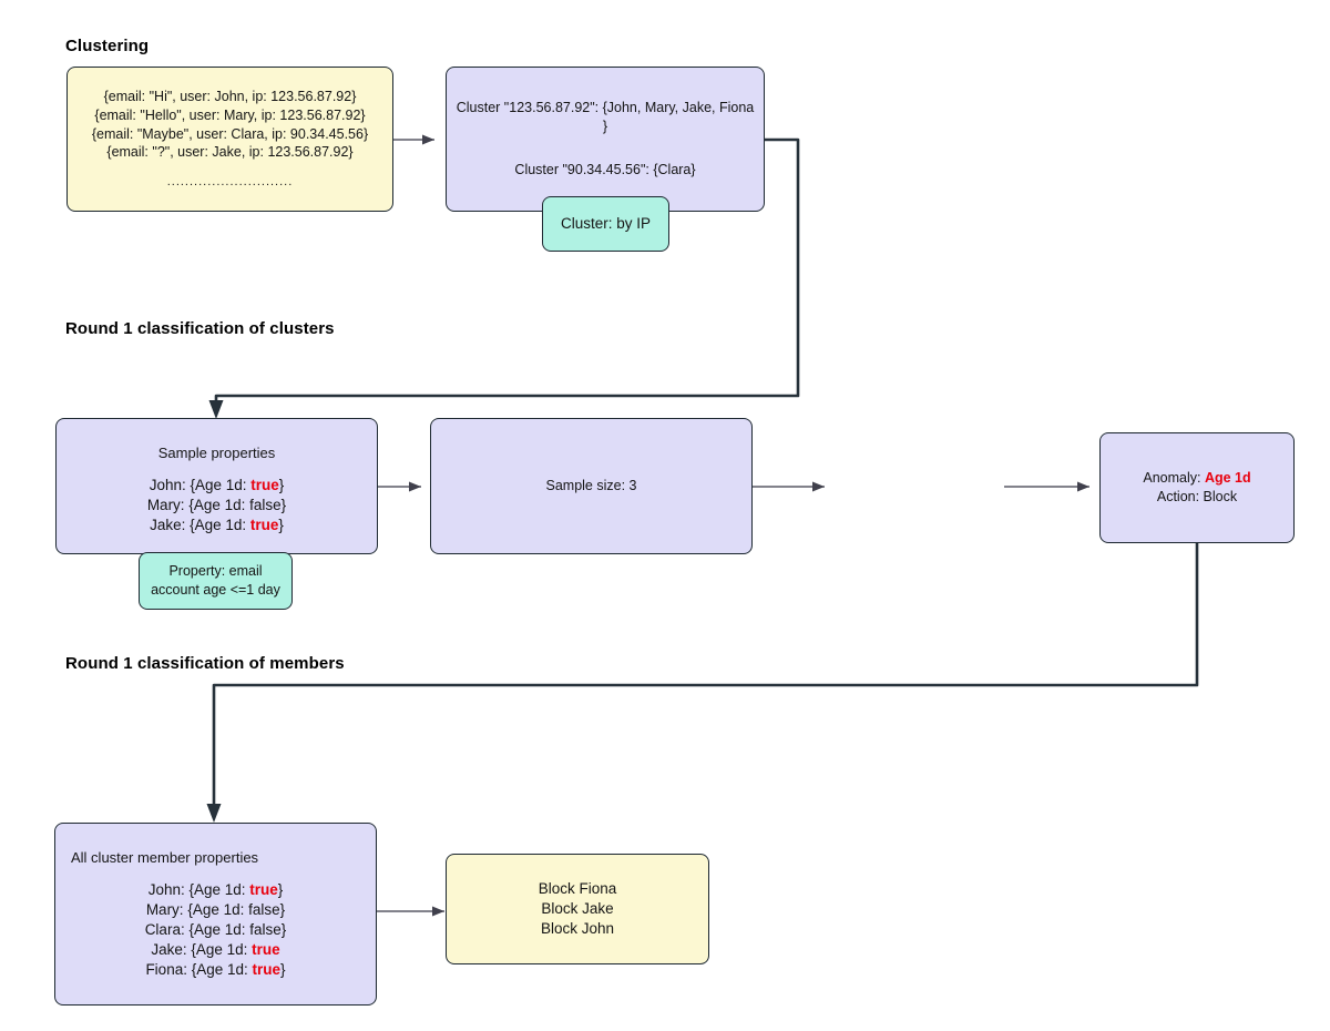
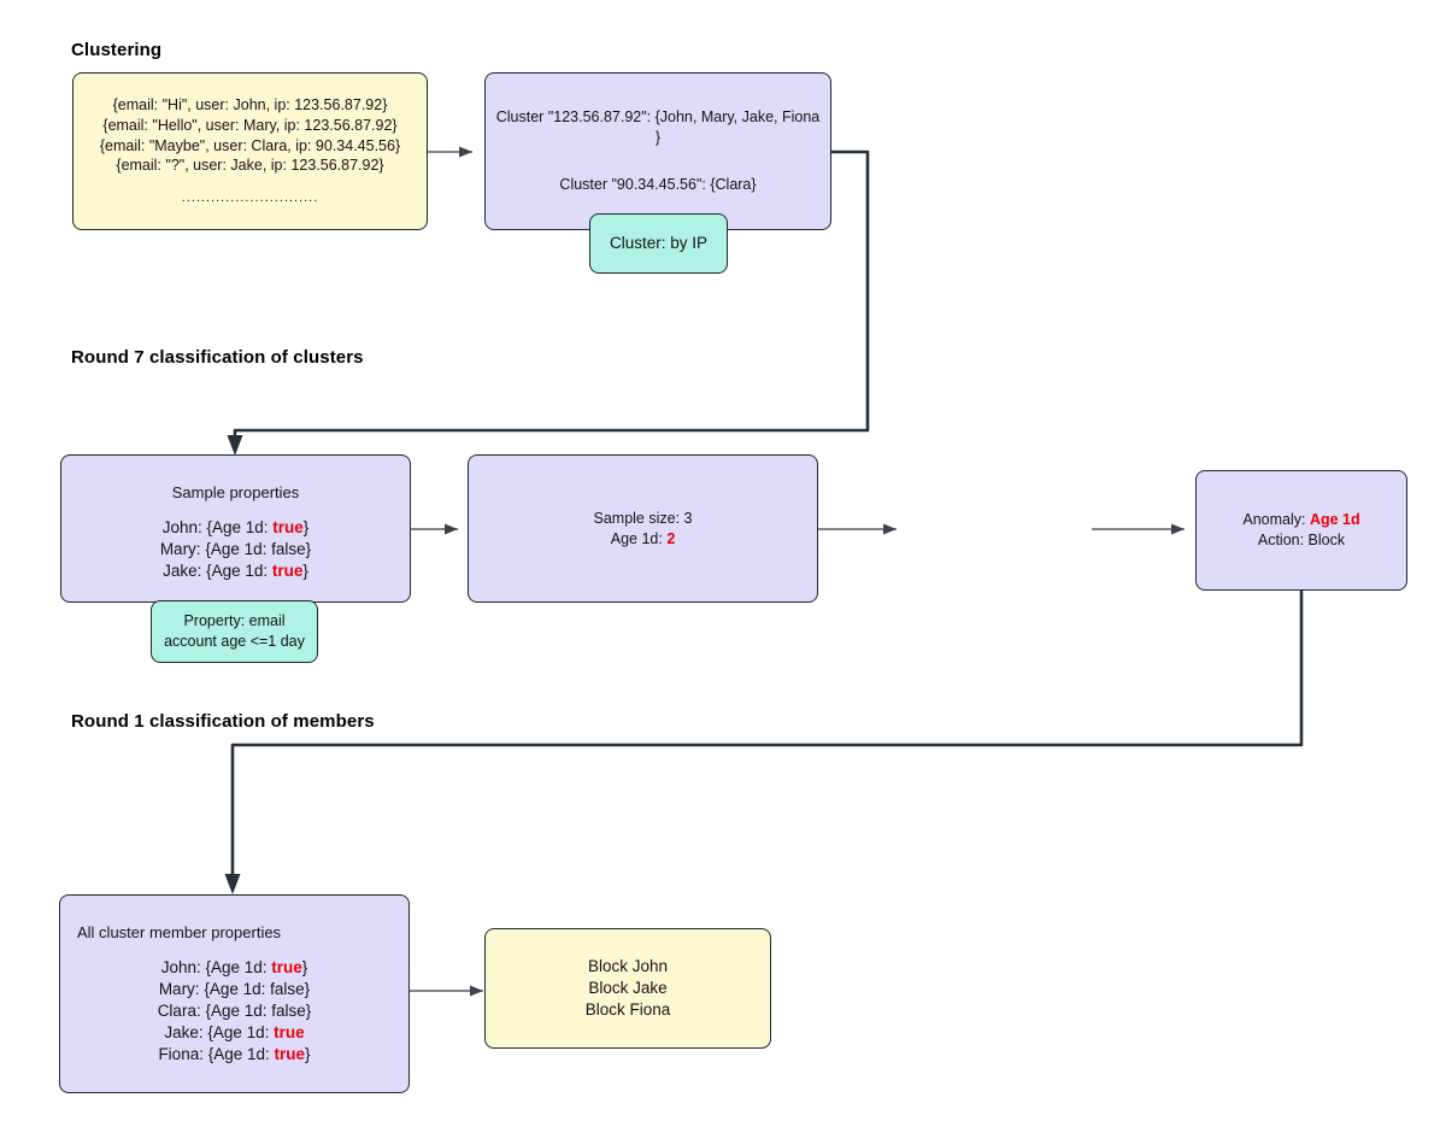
  Clustering
- Round 1 classification of clusters
+ Round 7 classification of clusters
  Round 1 classification of members
  {email: "Hi", user: John, ip: 123.56.87.92}
  {email: "Hello", user: Mary, ip: 123.56.87.92}
  {email: "Maybe", user: Clara, ip: 90.34.45.56}
  {email: "?", user: Jake, ip: 123.56.87.92}
  ............................
  Cluster "123.56.87.92": {John, Mary, Jake, Fiona }
  Cluster "90.34.45.56": {Clara}
  Cluster: by IP
  Sample properties
  John: {Age 1d: true}
  Mary: {Age 1d: false}
  Jake: {Age 1d: true}
  Property: email account age <=1 day
  Sample size: 3
+ Age 1d: 2
  Anomaly: Age 1d
  Action: Block
  All cluster member properties
  John: {Age 1d: true}
  Mary: {Age 1d: false}
  Clara: {Age 1d: false}
  Jake: {Age 1d: true
  Fiona: {Age 1d: true}
- Block Fiona
+ Block John
  Block Jake
- Block John
+ Block Fiona
